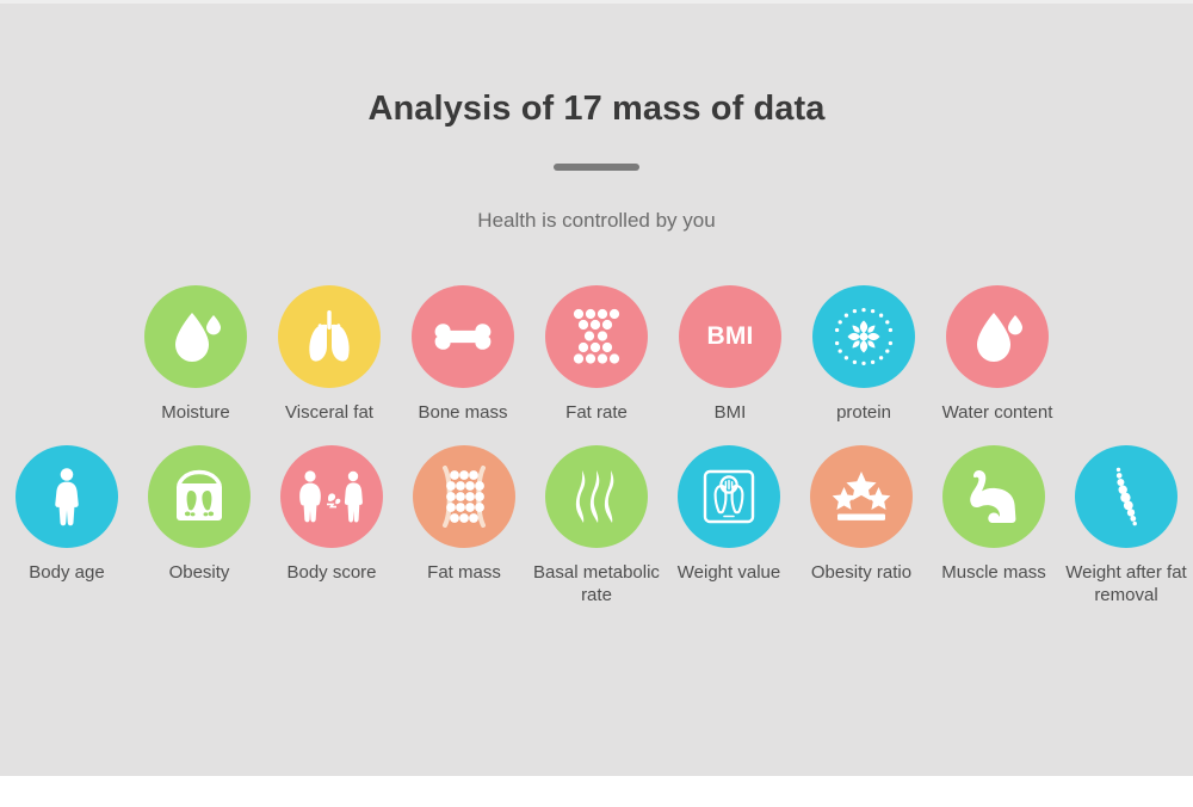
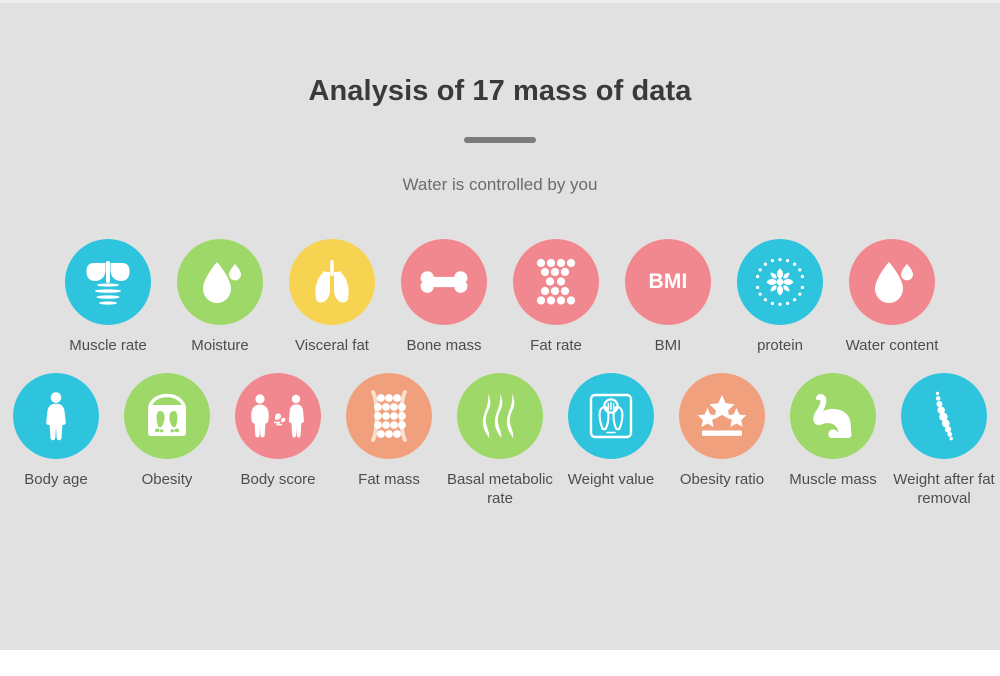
  Analysis of 17 mass of data
- Health is controlled by you
+ Water is controlled by you
+ Muscle rate
  Moisture
  Visceral fat
  Bone mass
  Fat rate
  BMI
  BMI
  protein
  Water content
  Body age
  Obesity
  Body score
  Fat mass
  Basal metabolic rate
  Weight value
  Obesity ratio
  Muscle mass
  Weight after fat removal
